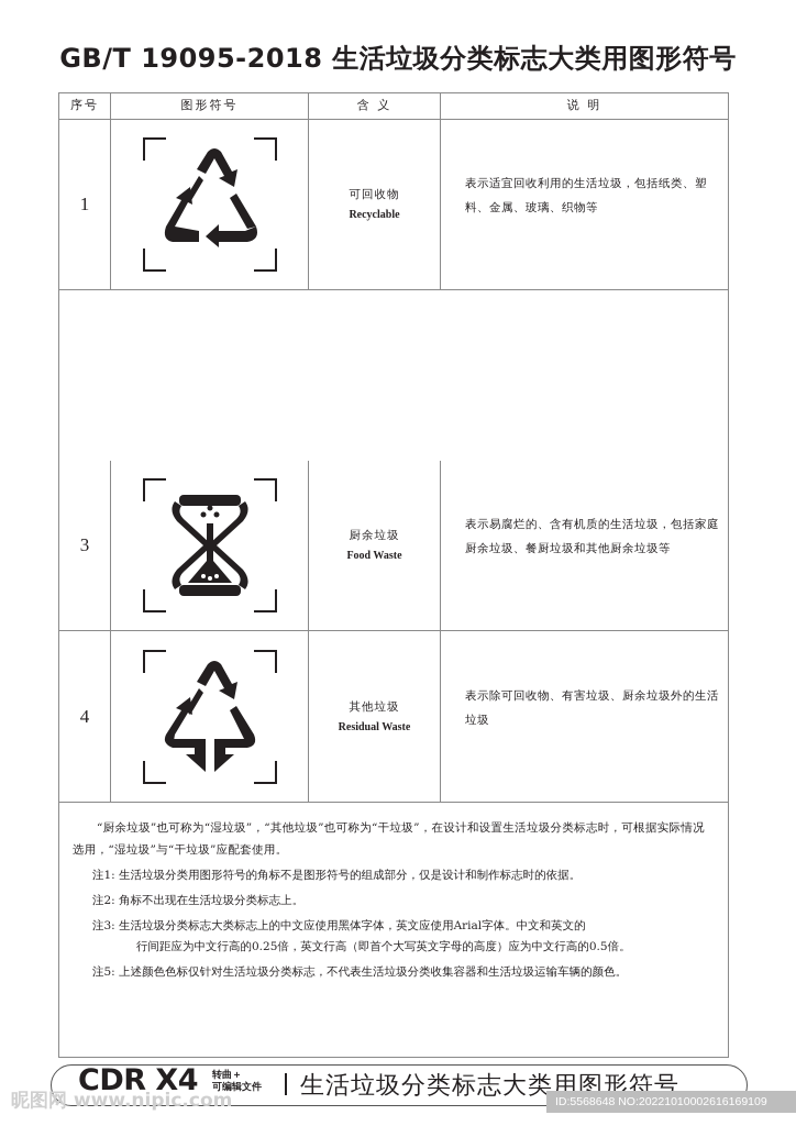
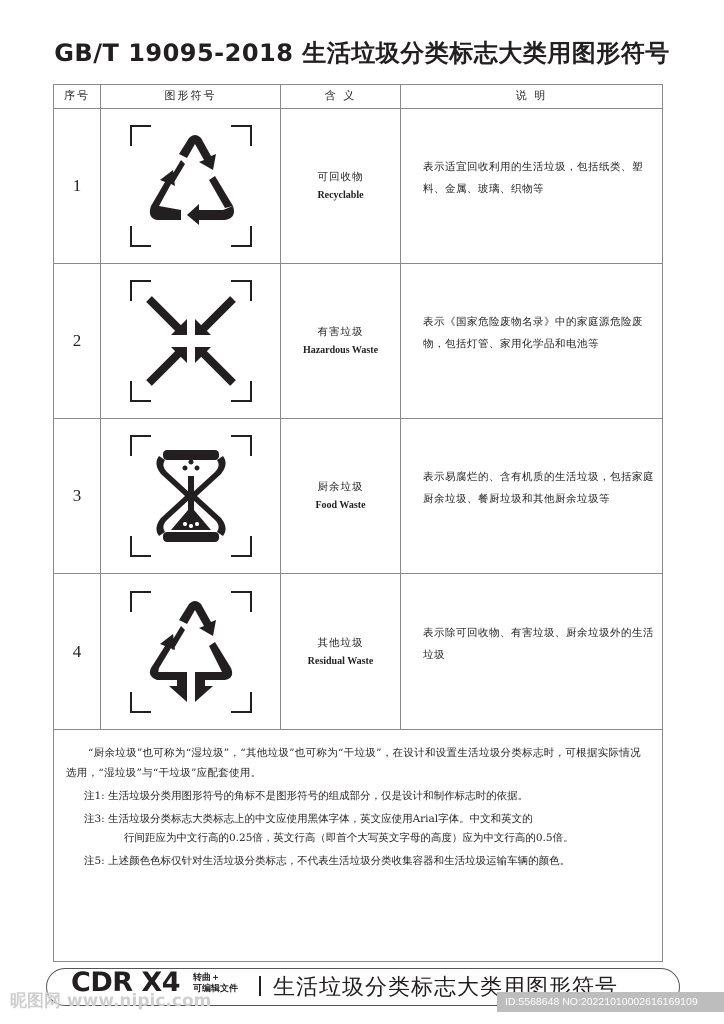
  GB/T 19095-2018 生活垃圾分类标志大类用图形符号
  序号
  图形符号
  含 义
  说 明
  1
  可回收物
  Recyclable
  表示适宜回收利用的生活垃圾，包括纸类、塑料、金属、玻璃、织物等
+ 2
+ 有害垃圾
+ Hazardous Waste
+ 表示《国家危险废物名录》中的家庭源危险废物，包括灯管、家用化学品和电池等
  3
  厨余垃圾
  Food Waste
  表示易腐烂的、含有机质的生活垃圾，包括家庭厨余垃圾、餐厨垃圾和其他厨余垃圾等
  4
  其他垃圾
  Residual Waste
  表示除可回收物、有害垃圾、厨余垃圾外的生活垃圾
  “厨余垃圾”也可称为“湿垃圾”，“其他垃圾”也可称为“干垃圾”，在设计和设置生活垃圾分类标志时，可根据实际情况选用，“湿垃圾”与“干垃圾”应配套使用。
  注1: 生活垃圾分类用图形符号的角标不是图形符号的组成部分，仅是设计和制作标志时的依据。
- 注2: 角标不出现在生活垃圾分类标志上。
  注3: 生活垃圾分类标志大类标志上的中文应使用黑体字体，英文应使用Arial字体。中文和英文的
  行间距应为中文行高的0.25倍，英文行高（即首个大写英文字母的高度）应为中文行高的0.5倍。
  注5: 上述颜色色标仅针对生活垃圾分类标志，不代表生活垃圾分类收集容器和生活垃圾运输车辆的颜色。
  CDR X4
  转曲＋
  可编辑文件
  生活垃圾分类标志大类用图形符号
  昵图网 www.nipic.com
  ID:5568648 NO:20221010002616169109
